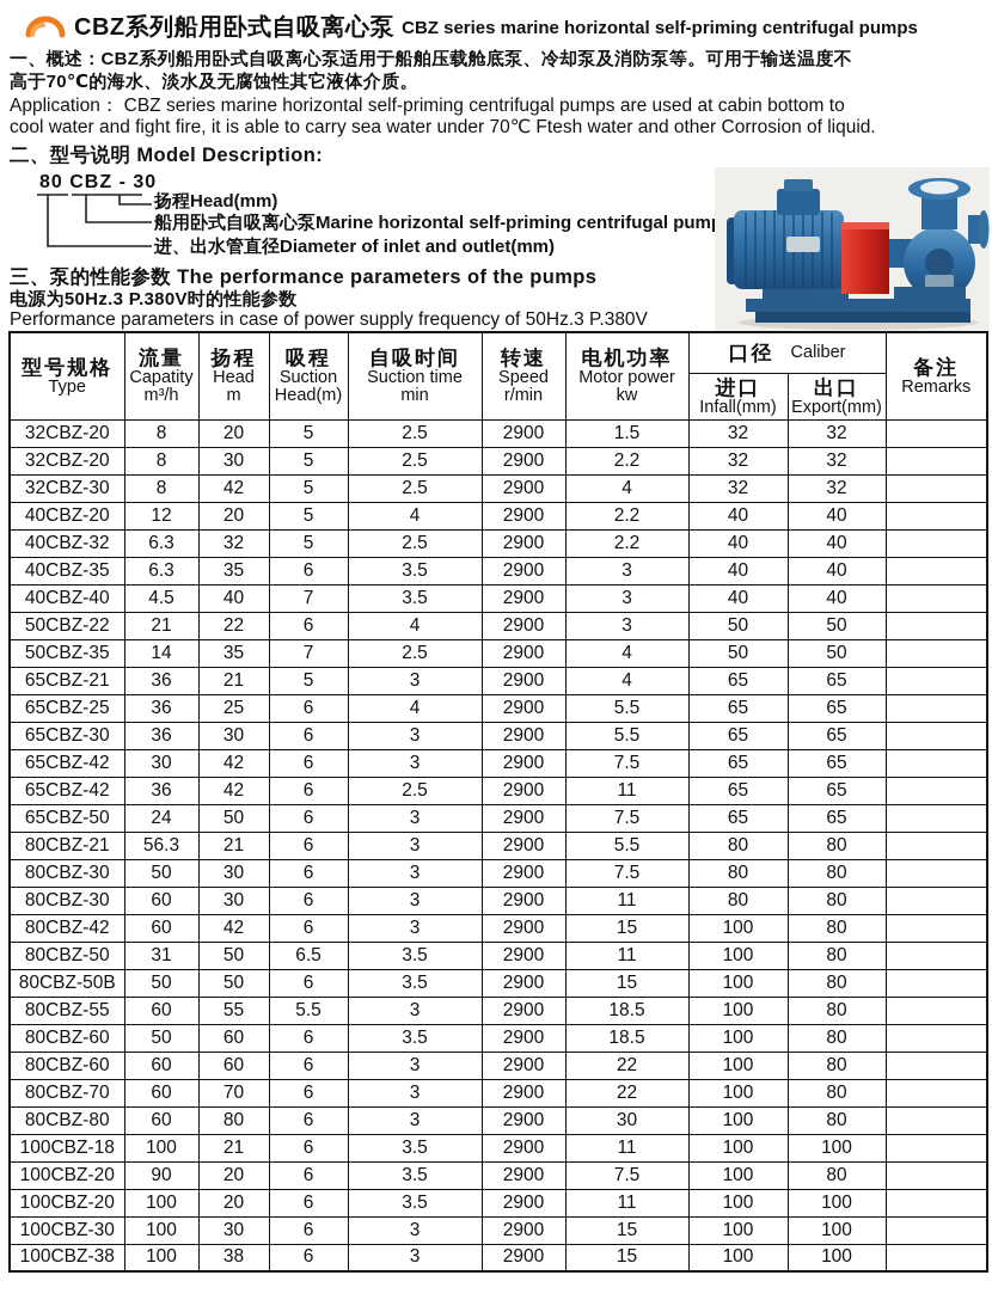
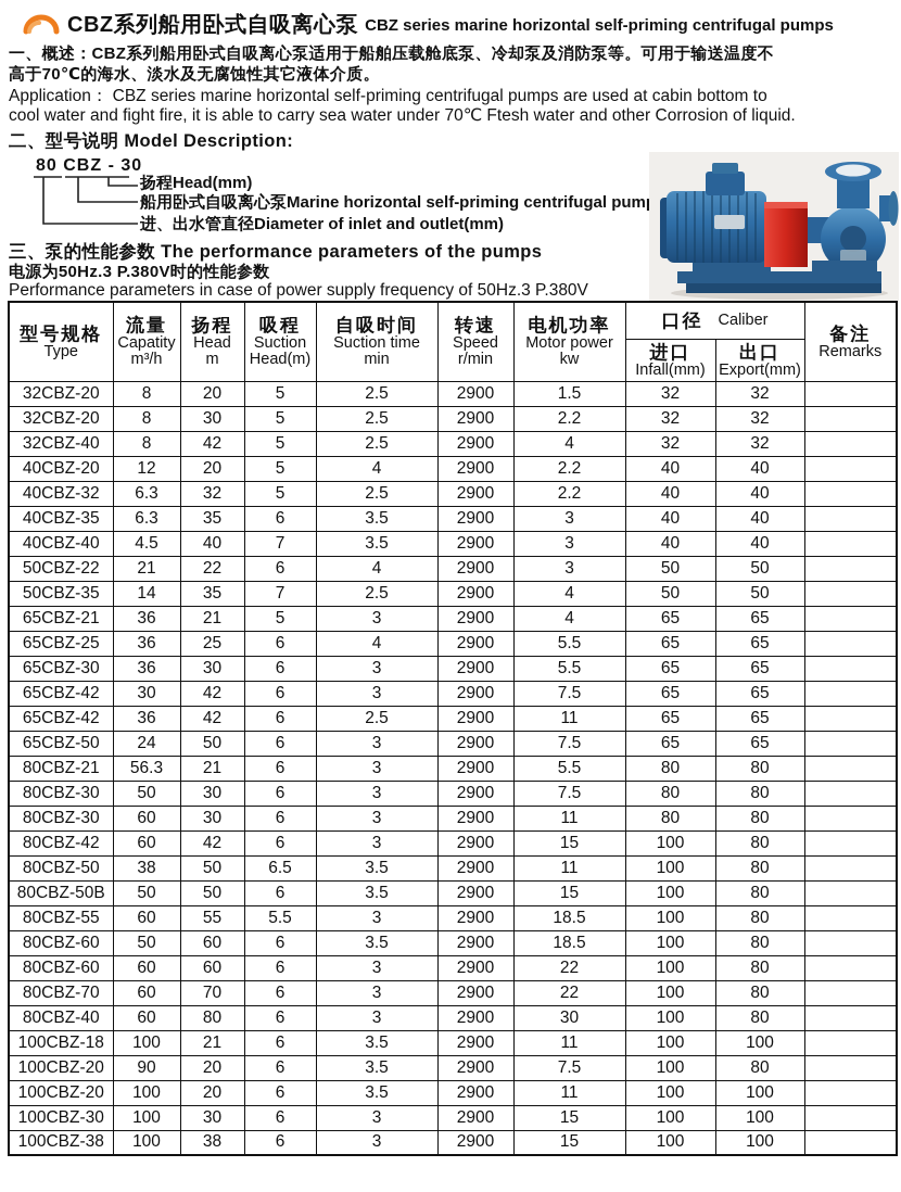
  CBZ系列船用卧式自吸离心泵
  CBZ series marine horizontal self-priming centrifugal pumps
  一、概述：CBZ系列船用卧式自吸离心泵适用于船舶压载舱底泵、冷却泵及消防泵等。可用于输送温度不
  高于70℃的海水、淡水及无腐蚀性其它液体介质。
  Application： CBZ series marine horizontal self-priming centrifugal pumps are used at cabin bottom to
  cool water and fight fire, it is able to carry sea water under 70℃ Ftesh water and other Corrosion of liquid.
  二、型号说明 Model Description:
  80 CBZ - 30
  扬程Head(mm)
  船用卧式自吸离心泵Marine horizontal self-priming centrifugal pum
  进、出水管直径Diameter of inlet and outlet(mm)
  三、泵的性能参数 The performance parameters of the pumps
  电源为50Hz.3 P.380V时的性能参数
  Performance parameters in case of power supply frequency of 50Hz.3 P.380V
  型号规格 Type	流量 Capatity m³/h	扬程 Head m	吸程 Suction Head(m)	自吸时间 Suction time min	转速 Speed r/min	电机功率 Motor power kw	口径 Caliber	备注 Remarks
  进口 Infall(mm)	出口 Export(mm)
  32CBZ-20	8	20	5	2.5	2900	1.5	32	32
  32CBZ-20	8	30	5	2.5	2900	2.2	32	32
- 32CBZ-30	8	42	5	2.5	2900	4	32	32
+ 32CBZ-40	8	42	5	2.5	2900	4	32	32
  40CBZ-20	12	20	5	4	2900	2.2	40	40
  40CBZ-32	6.3	32	5	2.5	2900	2.2	40	40
  40CBZ-35	6.3	35	6	3.5	2900	3	40	40
  40CBZ-40	4.5	40	7	3.5	2900	3	40	40
  50CBZ-22	21	22	6	4	2900	3	50	50
  50CBZ-35	14	35	7	2.5	2900	4	50	50
  65CBZ-21	36	21	5	3	2900	4	65	65
  65CBZ-25	36	25	6	4	2900	5.5	65	65
  65CBZ-30	36	30	6	3	2900	5.5	65	65
  65CBZ-42	30	42	6	3	2900	7.5	65	65
  65CBZ-42	36	42	6	2.5	2900	11	65	65
  65CBZ-50	24	50	6	3	2900	7.5	65	65
  80CBZ-21	56.3	21	6	3	2900	5.5	80	80
  80CBZ-30	50	30	6	3	2900	7.5	80	80
  80CBZ-30	60	30	6	3	2900	11	80	80
  80CBZ-42	60	42	6	3	2900	15	100	80
- 80CBZ-50	31	50	6.5	3.5	2900	11	100	80
+ 80CBZ-50	38	50	6.5	3.5	2900	11	100	80
  80CBZ-50B	50	50	6	3.5	2900	15	100	80
  80CBZ-55	60	55	5.5	3	2900	18.5	100	80
  80CBZ-60	50	60	6	3.5	2900	18.5	100	80
  80CBZ-60	60	60	6	3	2900	22	100	80
  80CBZ-70	60	70	6	3	2900	22	100	80
- 80CBZ-80	60	80	6	3	2900	30	100	80
+ 80CBZ-40	60	80	6	3	2900	30	100	80
  100CBZ-18	100	21	6	3.5	2900	11	100	100
  100CBZ-20	90	20	6	3.5	2900	7.5	100	80
  100CBZ-20	100	20	6	3.5	2900	11	100	100
  100CBZ-30	100	30	6	3	2900	15	100	100
  100CBZ-38	100	38	6	3	2900	15	100	100
